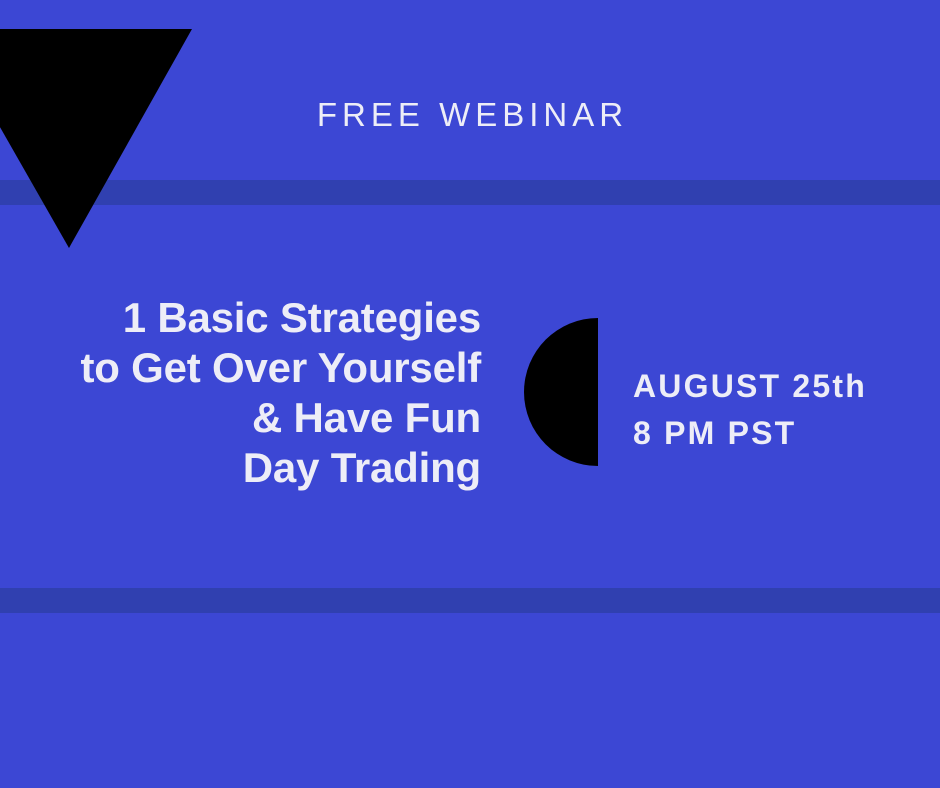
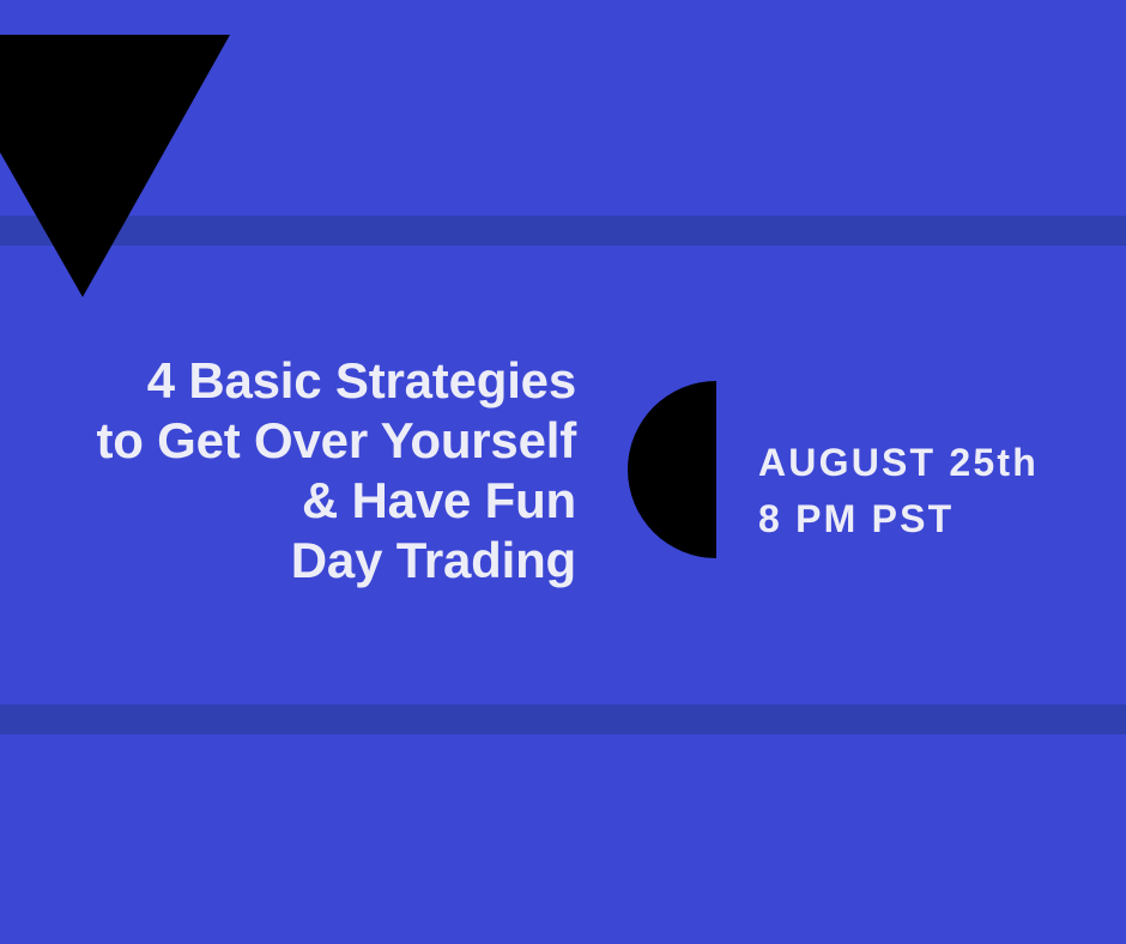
- FREE WEBINAR
- 1 Basic Strategies
+ 4 Basic Strategies
  to Get Over Yourself
  & Have Fun
  Day Trading
  AUGUST 25th
  8 PM PST
